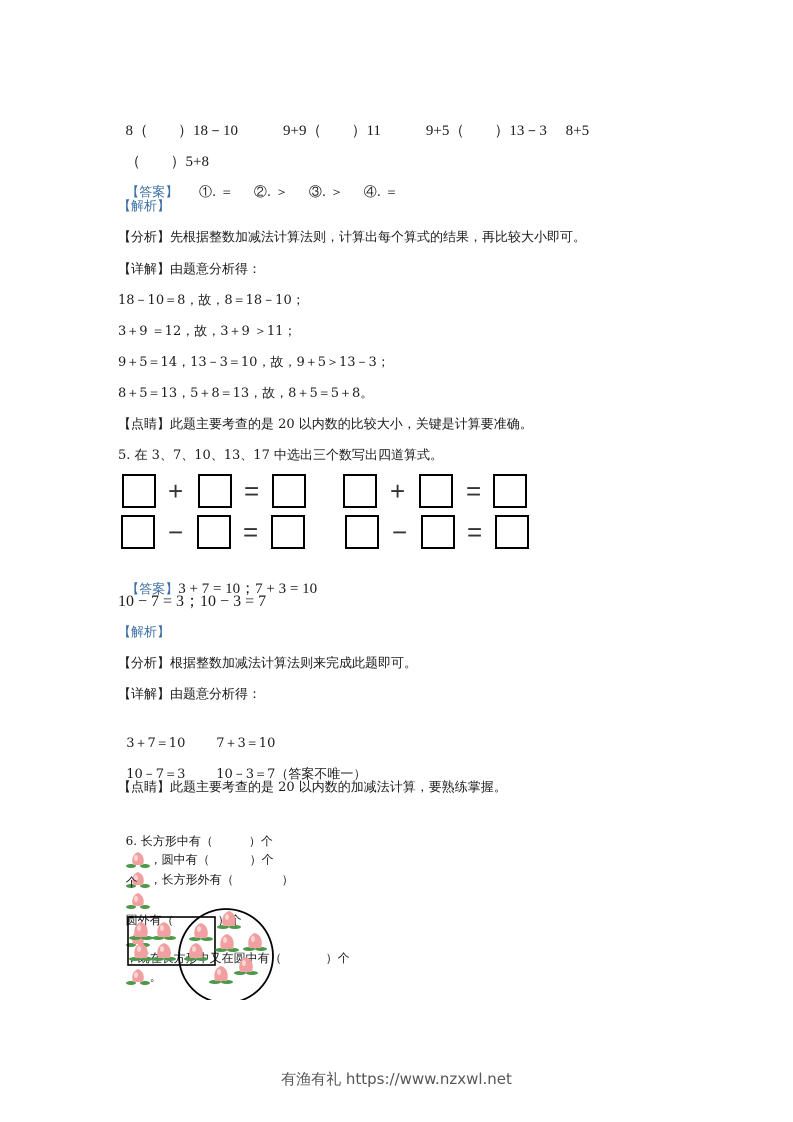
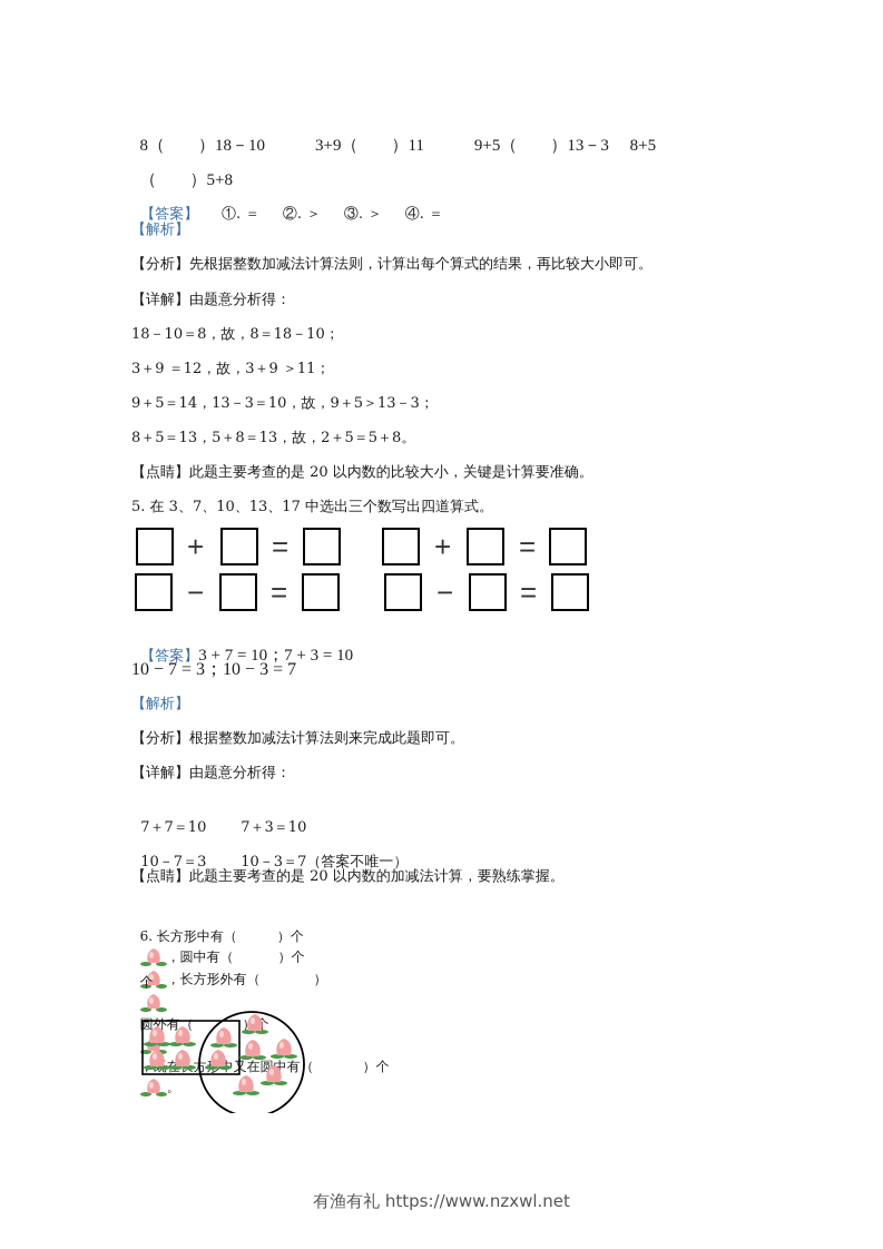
- 8（ ）18－10 9+9（ ）11 9+5（ ）13－3 8+5
+ 8（ ）18－10 3+9（ ）11 9+5（ ）13－3 8+5
  （ ）5+8
  【答案】 ①. ＝ ②. ＞ ③. ＞ ④. ＝
  【解析】
  【分析】先根据整数加减法计算法则，计算出每个算式的结果，再比较大小即可。
  【详解】由题意分析得：
  18－10＝8，故，8＝18－10；
  3＋9 ＝12，故，3＋9 ＞11；
  9＋5＝14，13－3＝10，故，9＋5＞13－3；
- 8＋5＝13，5＋8＝13，故，8＋5＝5＋8。
+ 8＋5＝13，5＋8＝13，故，2＋5＝5＋8。
  【点睛】此题主要考查的是 20 以内数的比较大小，关键是计算要准确。
  5. 在 3、7、10、13、17 中选出三个数写出四道算式。
  +
  =
  +
  =
  −
  =
  −
  =
  【答案】3 + 7 = 10；7 + 3 = 10
  10 − 7 = 3；10 − 3 = 7
  【解析】
  【分析】根据整数加减法计算法则来完成此题即可。
  【详解】由题意分析得：
- 3＋7＝10 7＋3＝10
+ 7＋7＝10 7＋3＝10
  10－7＝3 10－3＝7（答案不唯一）
  【点睛】此题主要考查的是 20 以内数的加减法计算，要熟练掌握。
  6. 长方形中有（ ）个 ，圆中有（ ）个 ，长方形外有（ ）
  有渔有礼 https://www.nzxwl.net
